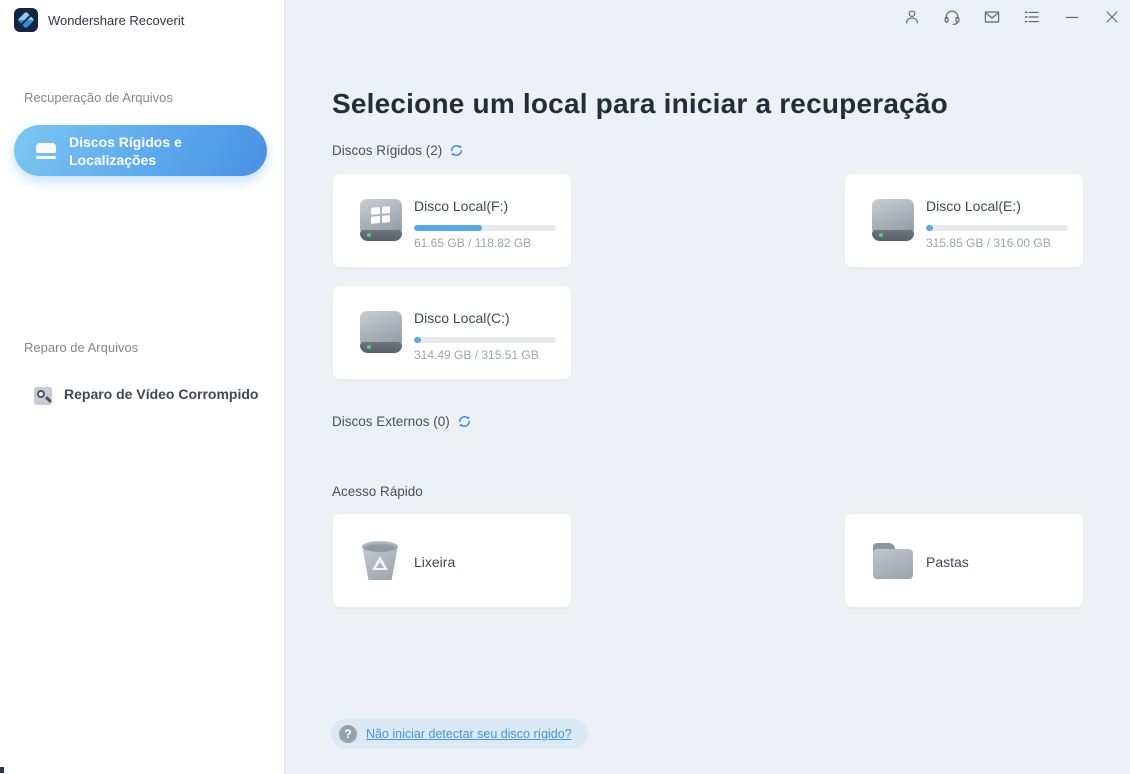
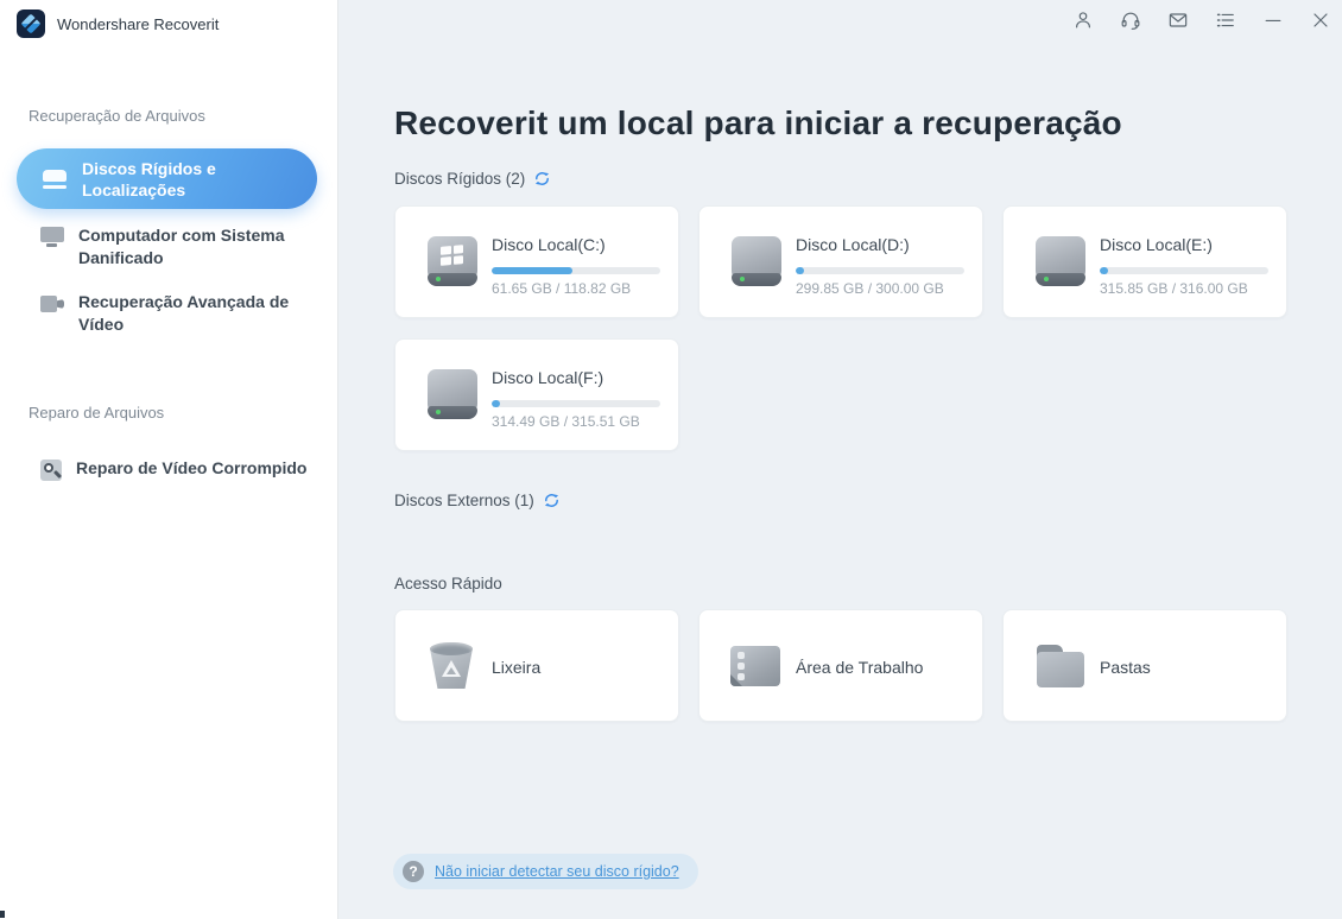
  Wondershare Recoverit
  Recuperação de Arquivos
  Discos Rígidos e Localizações
+ Computador com Sistema Danificado
+ Recuperação Avançada de Vídeo
  Reparo de Arquivos
  Reparo de Vídeo Corrompido
- Selecione um local para iniciar a recuperação
+ Recoverit um local para iniciar a recuperação
  Discos Rígidos (2)
- Disco Local(F:)
+ Disco Local(C:)
  61.65 GB / 118.82 GB
+ Disco Local(D:)
+ 299.85 GB / 300.00 GB
  Disco Local(E:)
  315.85 GB / 316.00 GB
- Disco Local(C:)
+ Disco Local(F:)
  314.49 GB / 315.51 GB
- Discos Externos (0)
+ Discos Externos (1)
  Acesso Rápido
  Lixeira
+ Área de Trabalho
  Pastas
  ?
  Não iniciar detectar seu disco rígido?
